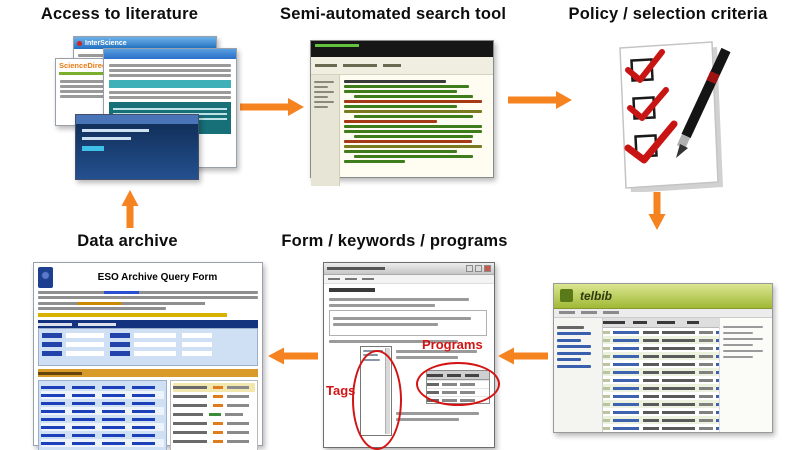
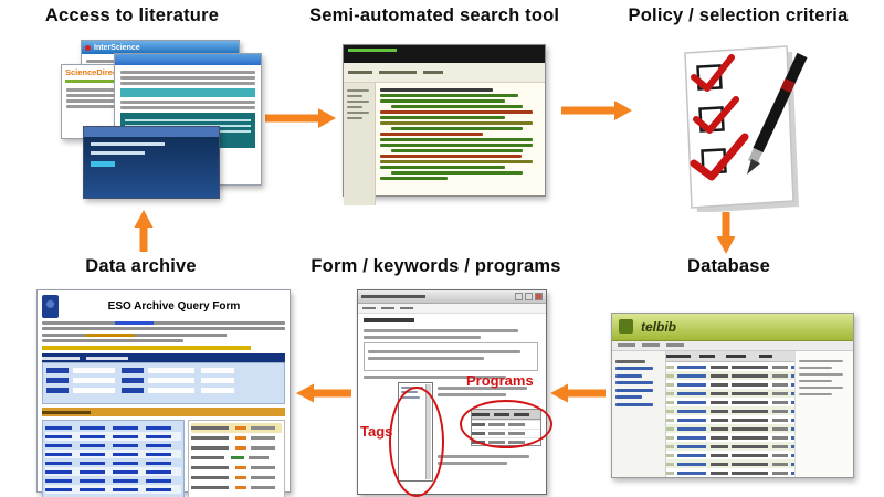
  Access to literature
  Semi-automated search to
  Policy / selection criteria
  Data archive
  Form / keywords / programs
+ Database
  ScienceDire
  ESO Archive Query Form
  telbib
  Tags
  Programs
